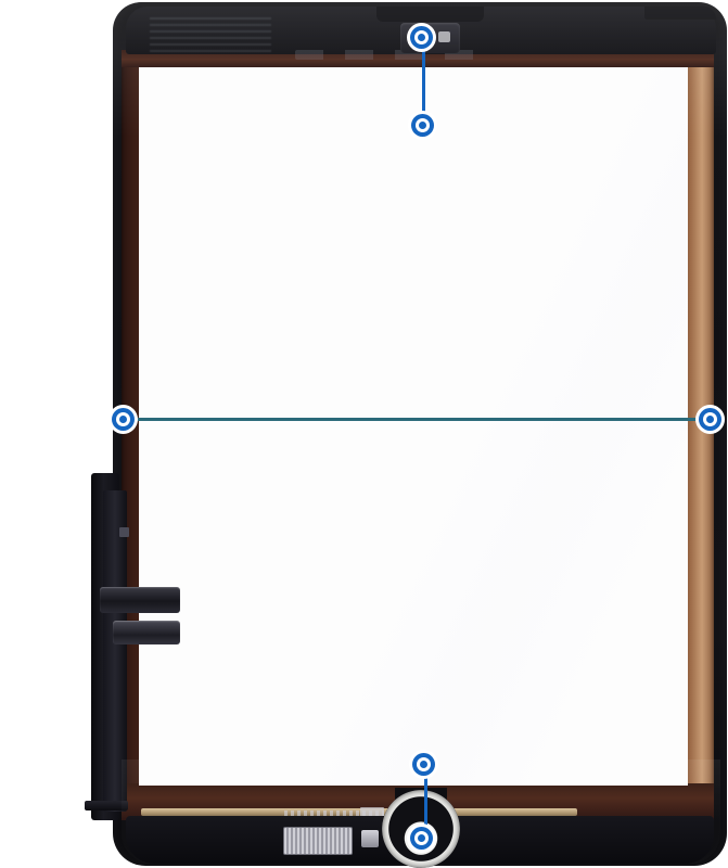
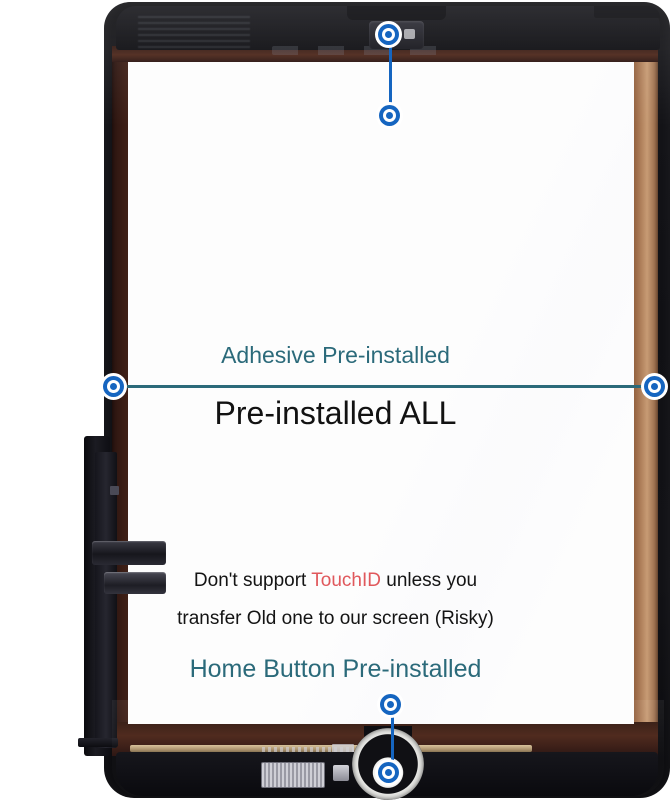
+ Adhesive Pre-installed
+ Pre-installed ALL
+ Don't support TouchID unless you
+ transfer Old one to our screen (Risky)
+ Home Button Pre-installed
